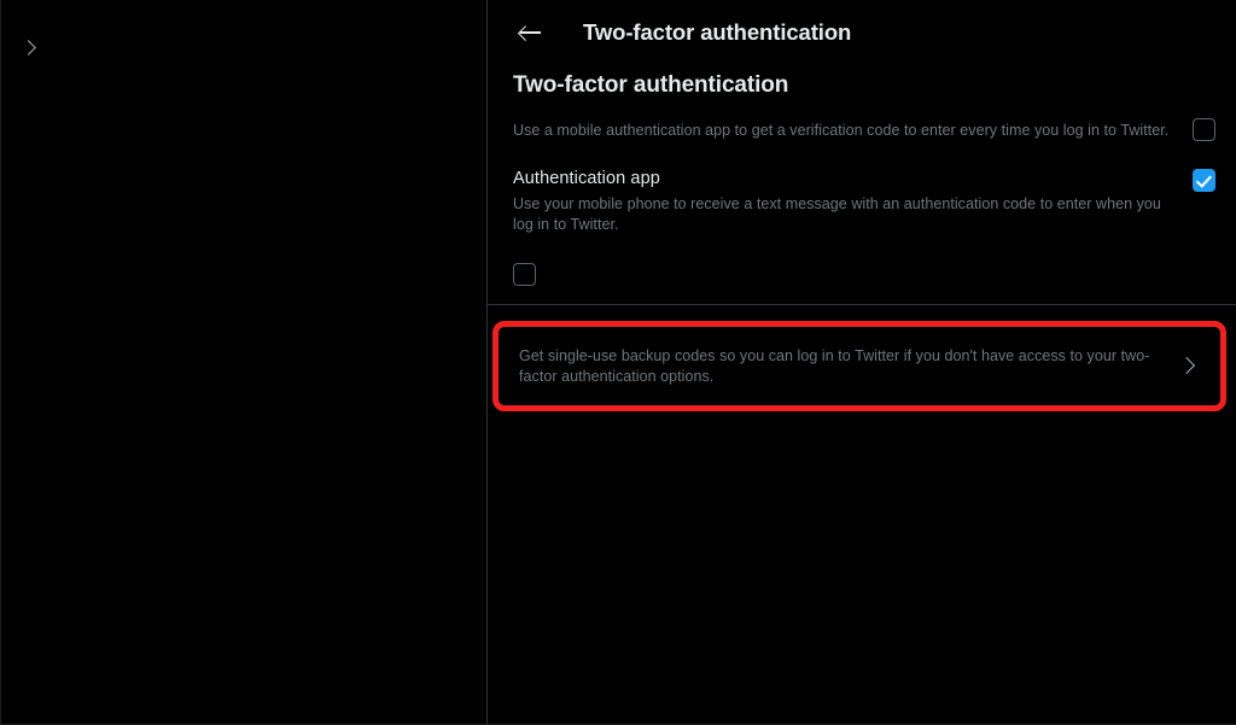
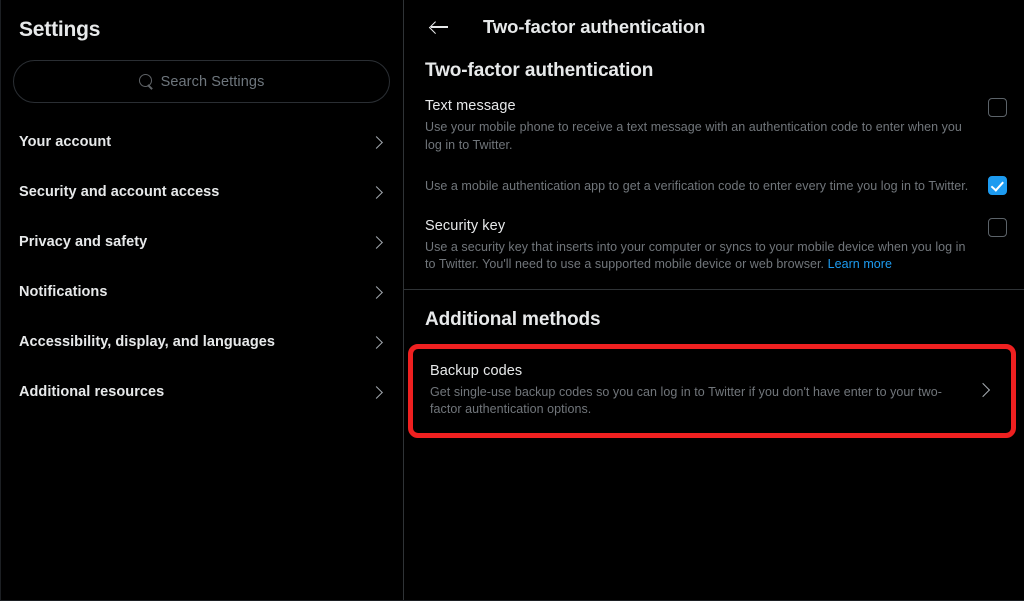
+ Settings
+ Search Settings
+ Your account
+ Security and account access
+ Privacy and safety
+ Notifications
+ Accessibility, display, and languages
+ Additional resources
  Two-factor authentication
  Two-factor authentication
+ Text message
- Use a mobile authentication app to get a verification code to enter every time you log in to Twitter.
+ Use your mobile phone to receive a text message with an authentication code to enter when you log in to Twitter.
- Authentication app
- Use your mobile phone to receive a text message with an authentication code to enter when you log in to Twitter.
+ Use a mobile authentication app to get a verification code to enter every time you log in to Twitter.
+ Security key
+ Use a security key that inserts into your computer or syncs to your mobile device when you log in to Twitter. You'll need to use a supported mobile device or web browser. Learn more
+ Additional methods
+ Backup codes
- Get single-use backup codes so you can log in to Twitter if you don't have access to your two-factor authentication options.
+ Get single-use backup codes so you can log in to Twitter if you don't have enter to your two-factor authentication options.
